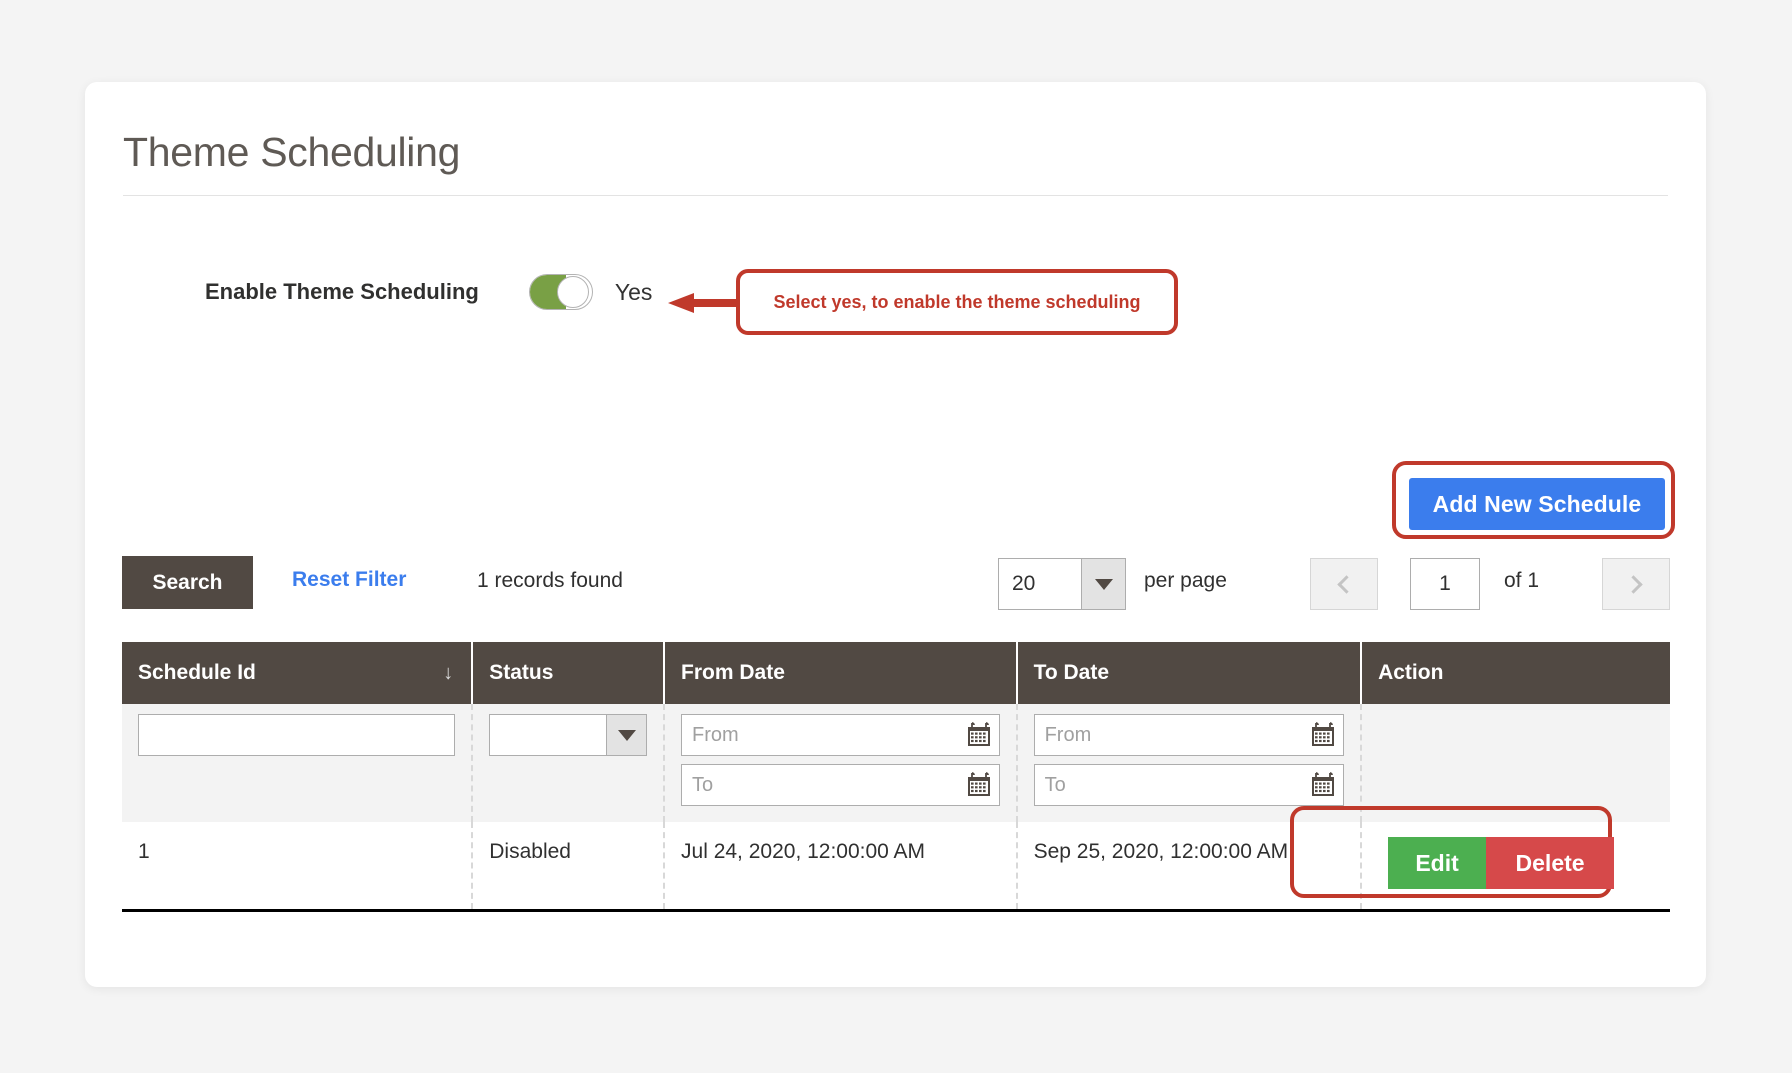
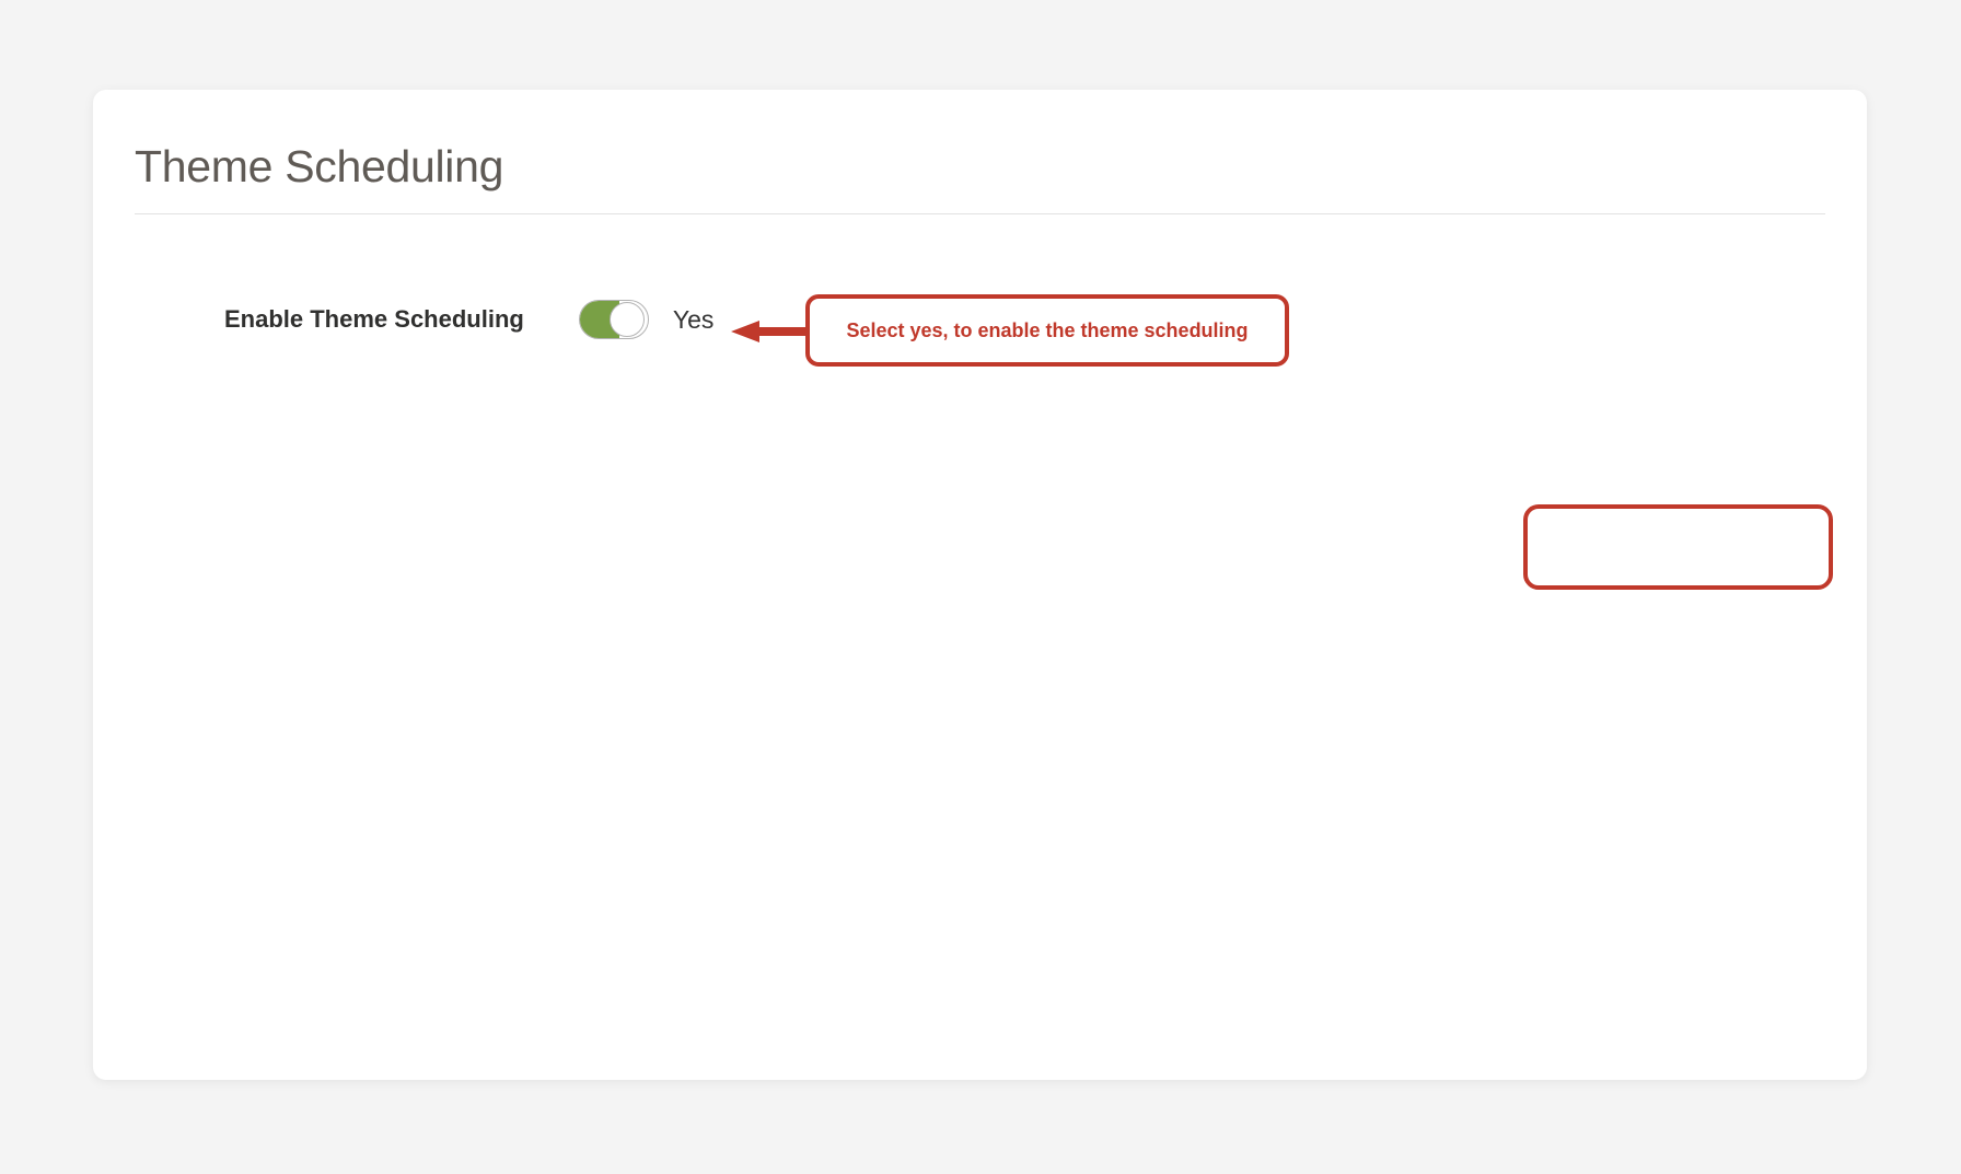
  Theme Scheduling
  Enable Theme Scheduling
  Yes
  Select yes, to enable the theme scheduling
- Add New Schedule
- Search
- Reset Filter
- 1 records found
- 20
- per page
- 1
- of 1
- Schedule Id ↓	Status	From Date	To Date	Action
- 		From To	From To
- 1	Disabled	Jul 24, 2020, 12:00:00 AM	Sep 25, 2020, 12:00:00 AM	Edit Delete
